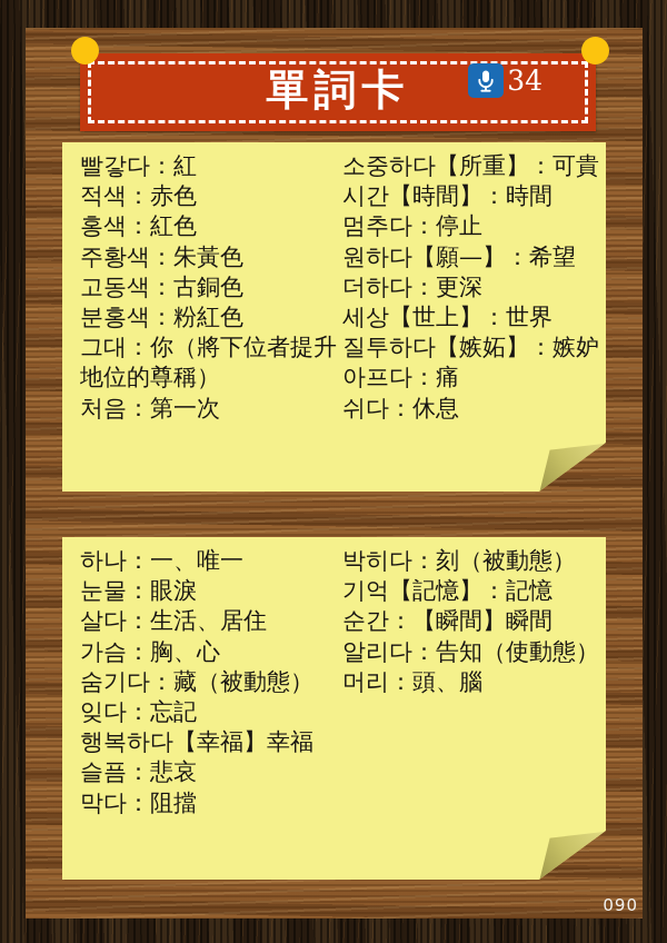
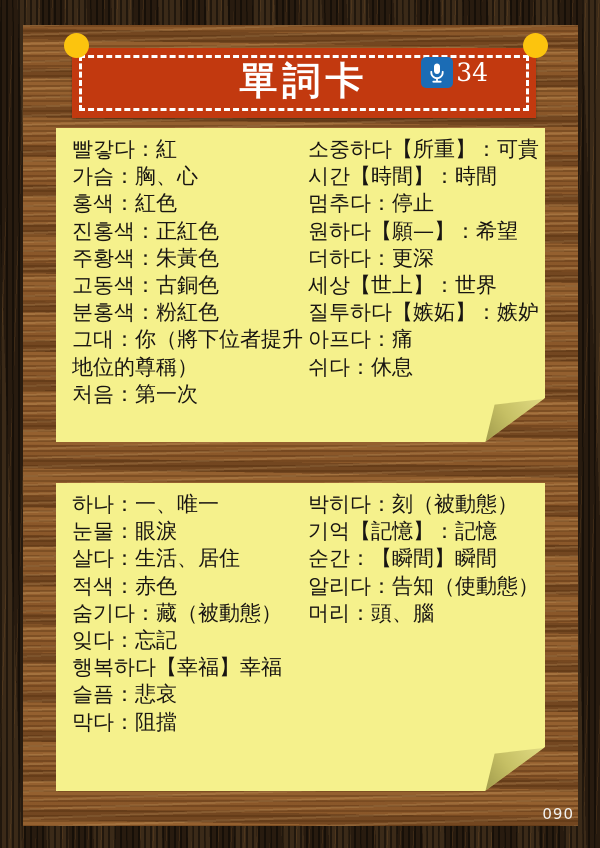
  單詞卡
  34
  빨갛다：紅
- 적색：赤色
+ 가슴：胸、心
  홍색：紅色
+ 진홍색：正紅色
  주황색：朱黃色
  고동색：古銅色
  분홍색：粉紅色
  그대：你（將下位者提升地位的尊稱）
  처음：第一次
  소중하다【所重】：可貴
  시간【時間】：時間
  멈추다：停止
  원하다【願—】：希望
  더하다：更深
  세상【世上】：世界
  질투하다【嫉妬】：嫉妒
  아프다：痛
  쉬다：休息
  하나：一、唯一
  눈물：眼淚
  살다：生活、居住
- 가슴：胸、心
+ 적색：赤色
  숨기다：藏（被動態）
  잊다：忘記
  행복하다【幸福】幸福
  슬픔：悲哀
  막다：阻擋
  박히다：刻（被動態）
  기억【記憶】：記憶
  순간：【瞬間】瞬間
  알리다：告知（使動態）
  머리：頭、腦
  090
